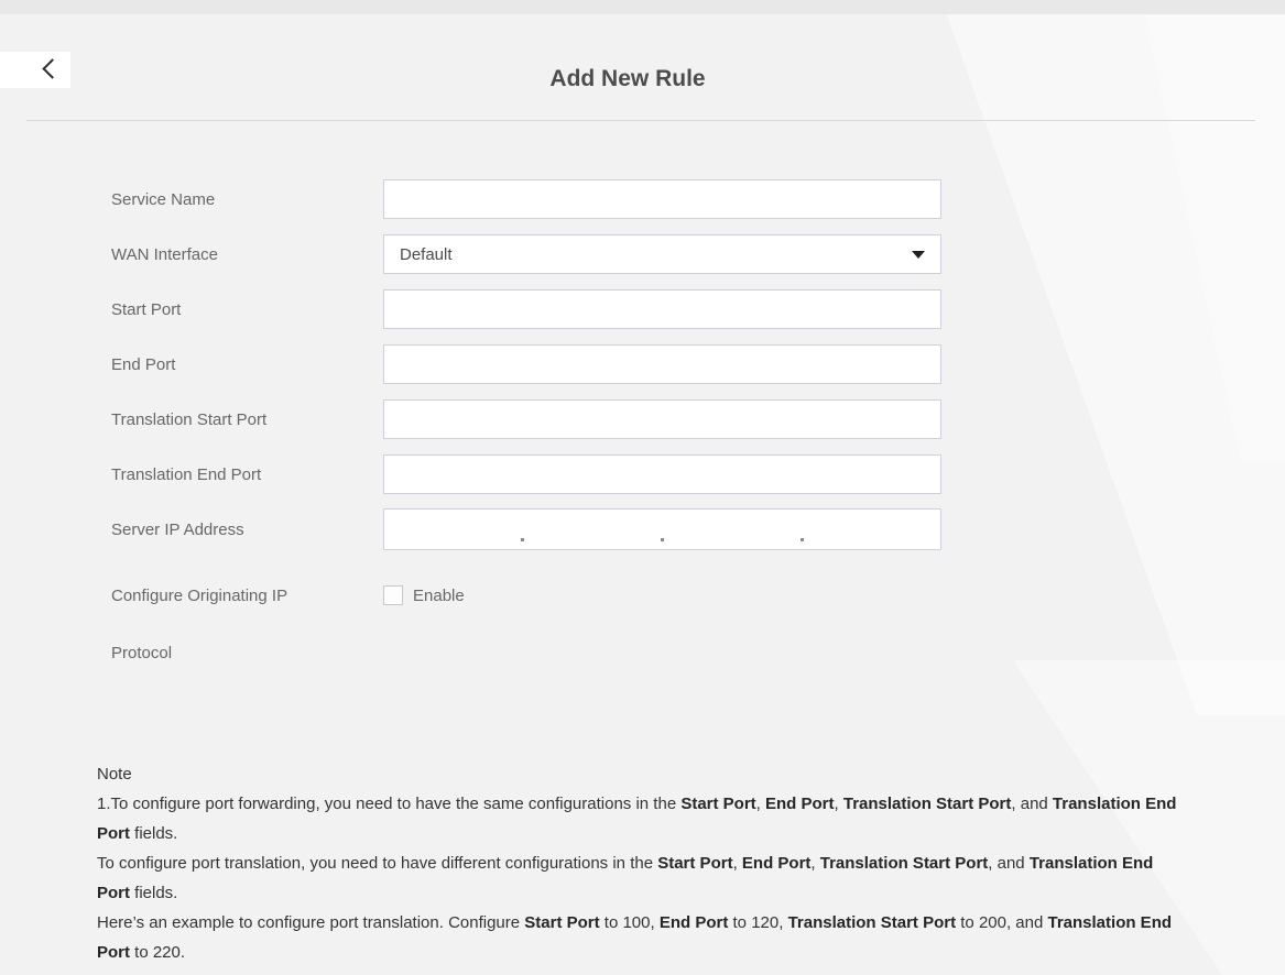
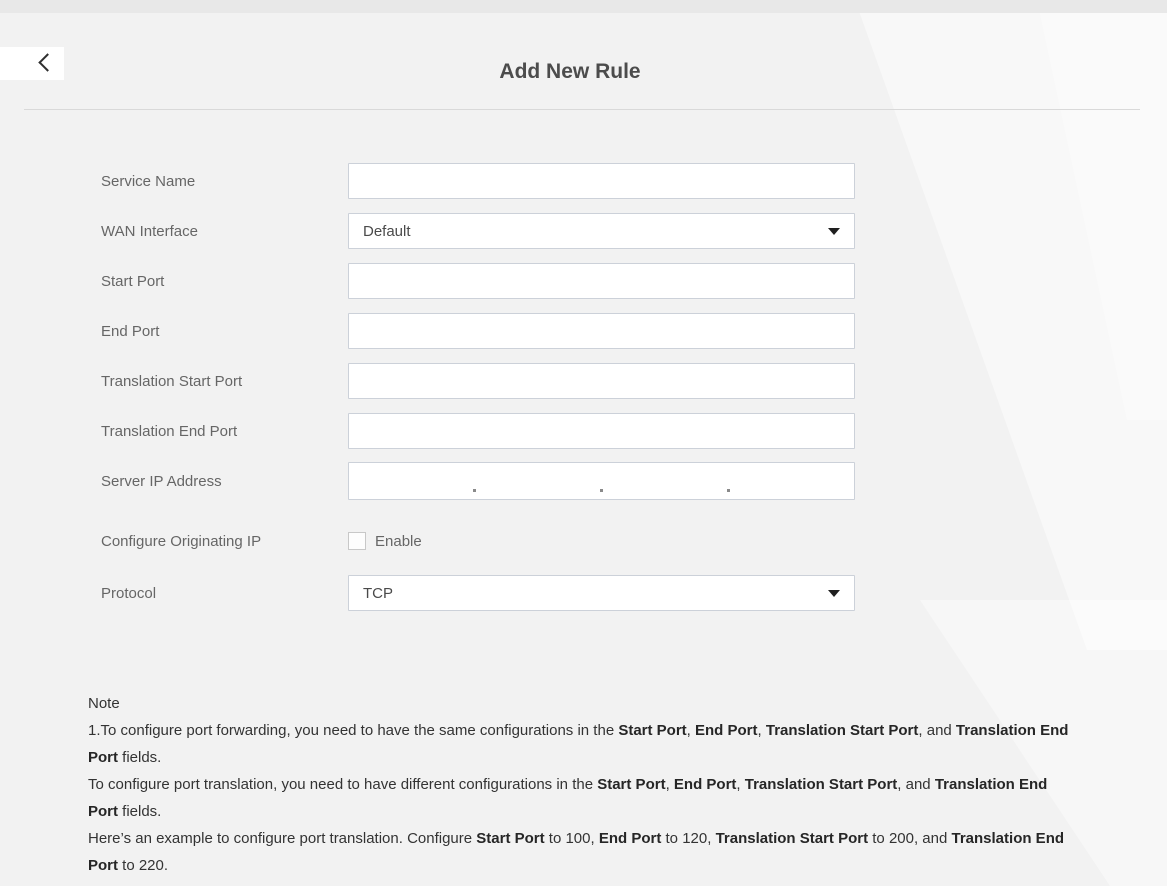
  Add New Rule
  Service Name
  WAN Interface
  Default
  Start Port
  End Port
  Translation Start Port
  Translation End Port
  Server IP Address
  Configure Originating IP
  Enable
  Protocol
+ TCP
  Note
  1.To configure port forwarding, you need to have the same configurations in the Start Port, End Port, Translation Start Port, and Translation End Port fields.
  To configure port translation, you need to have different configurations in the Start Port, End Port, Translation Start Port, and Translation End Port fields.
  Here’s an example to configure port translation. Configure Start Port to 100, End Port to 120, Translation Start Port to 200, and Translation End Port to 220.
